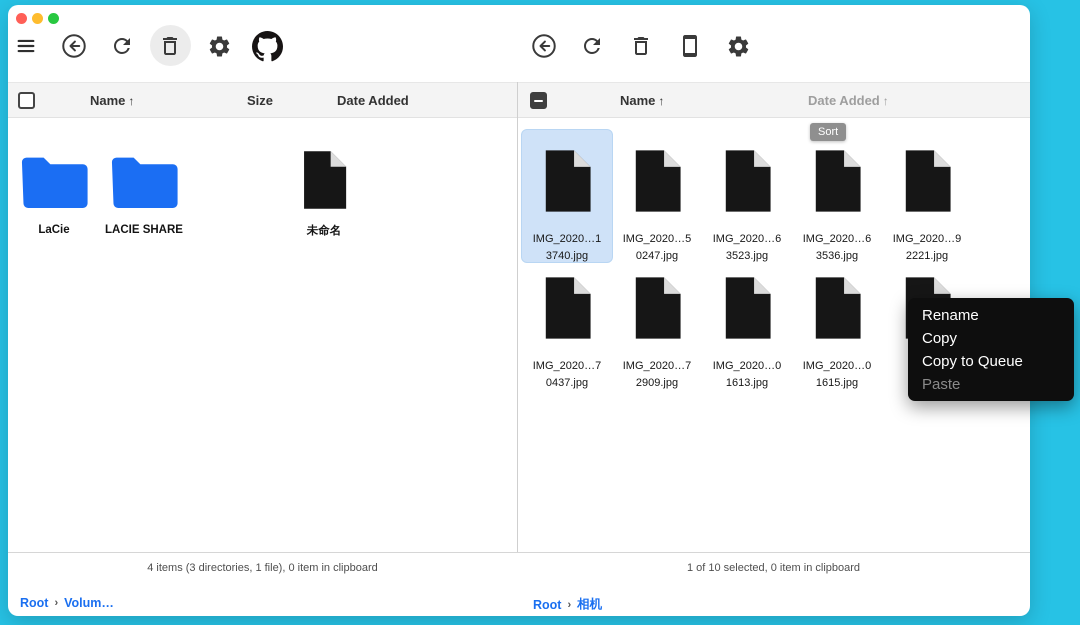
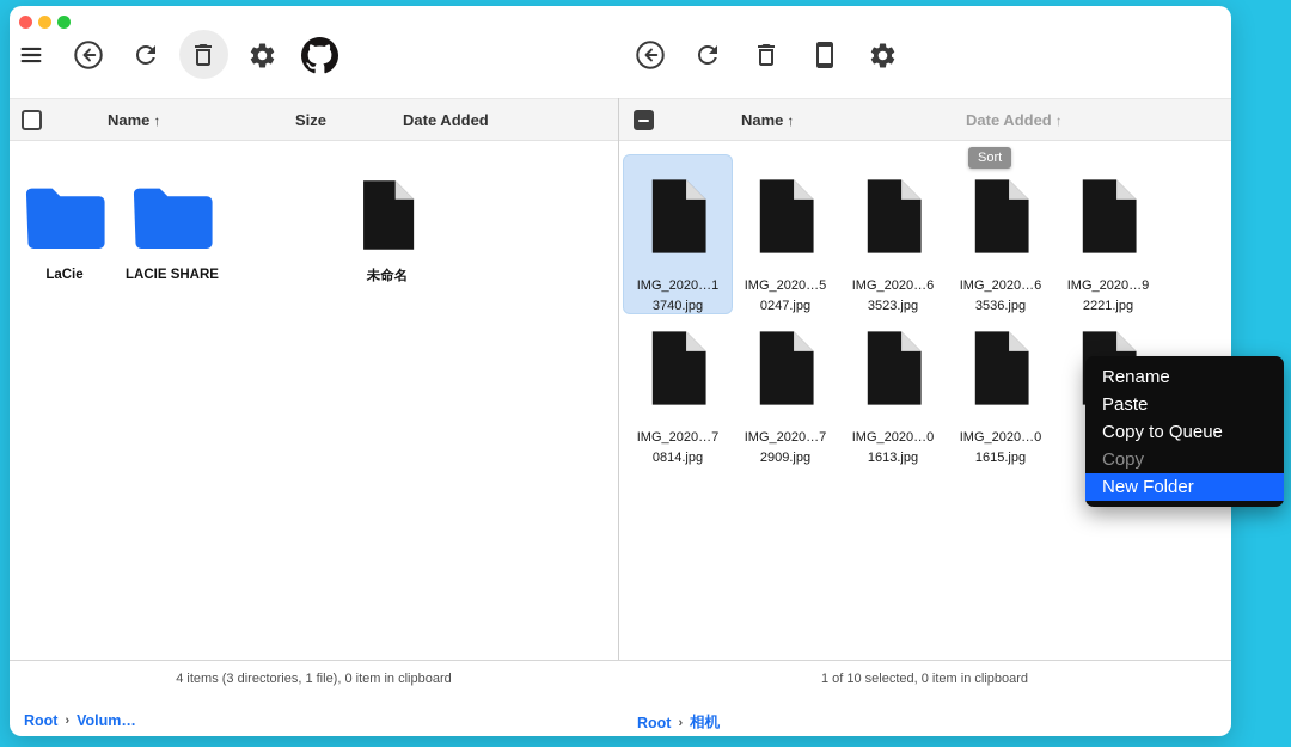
  Name ↑
  Size
  Date Added
  Name ↑
  Date Added ↑
  Sort
  LaCie
  LACIE SHARE
  未命名
  IMG_2020…1
  3740.jpg
  IMG_2020…5
  0247.jpg
  IMG_2020…6
  3523.jpg
  IMG_2020…6
  3536.jpg
  IMG_2020…9
  2221.jpg
  IMG_2020…7
- 0437.jpg
+ 0814.jpg
  IMG_2020…7
  2909.jpg
  IMG_2020…0
  1613.jpg
  IMG_2020…0
  1615.jpg
  Rename
- Copy
+ Paste
  Copy to Queue
- Paste
+ Copy
+ New Folder
  4 items (3 directories, 1 file), 0 item in clipboard
  1 of 10 selected, 0 item in clipboard
  Root
  ›
  Volum…
  Root
  ›
  相机
